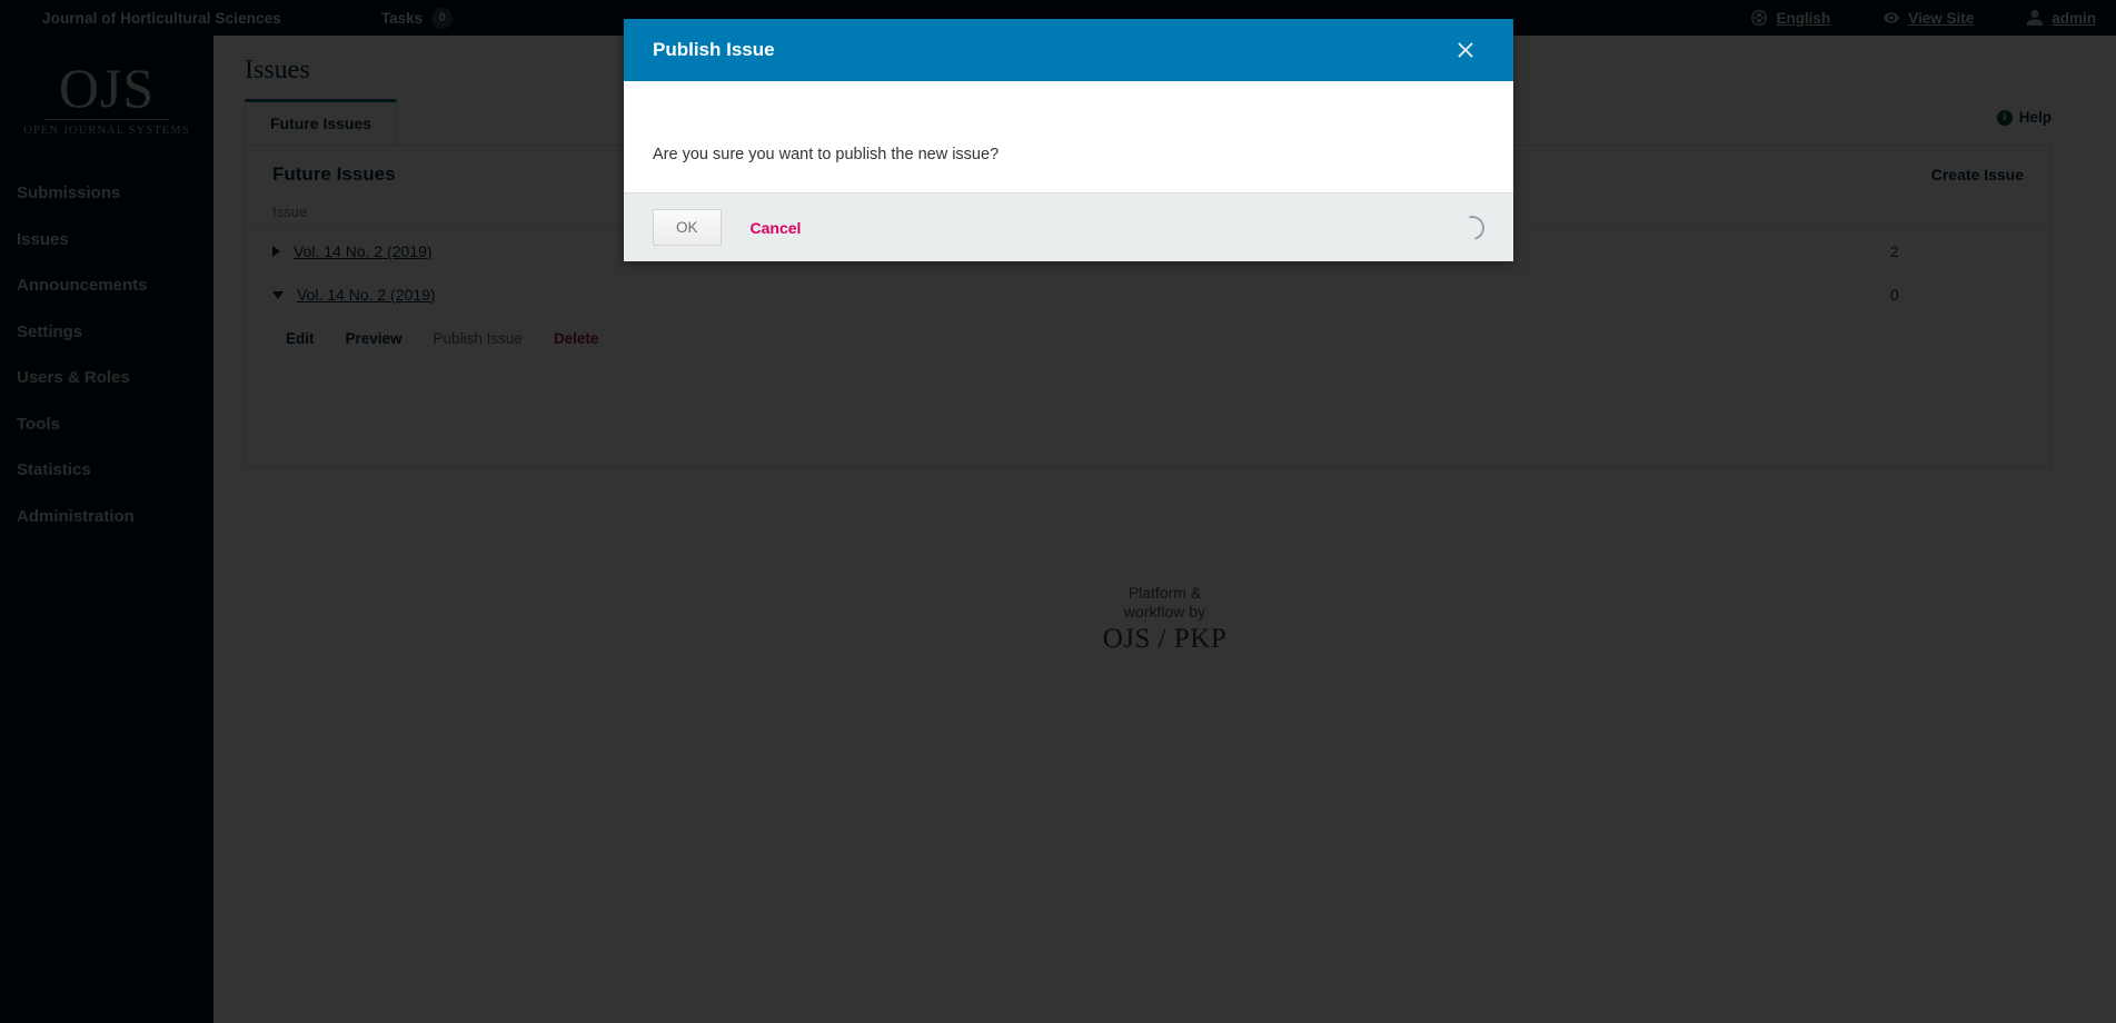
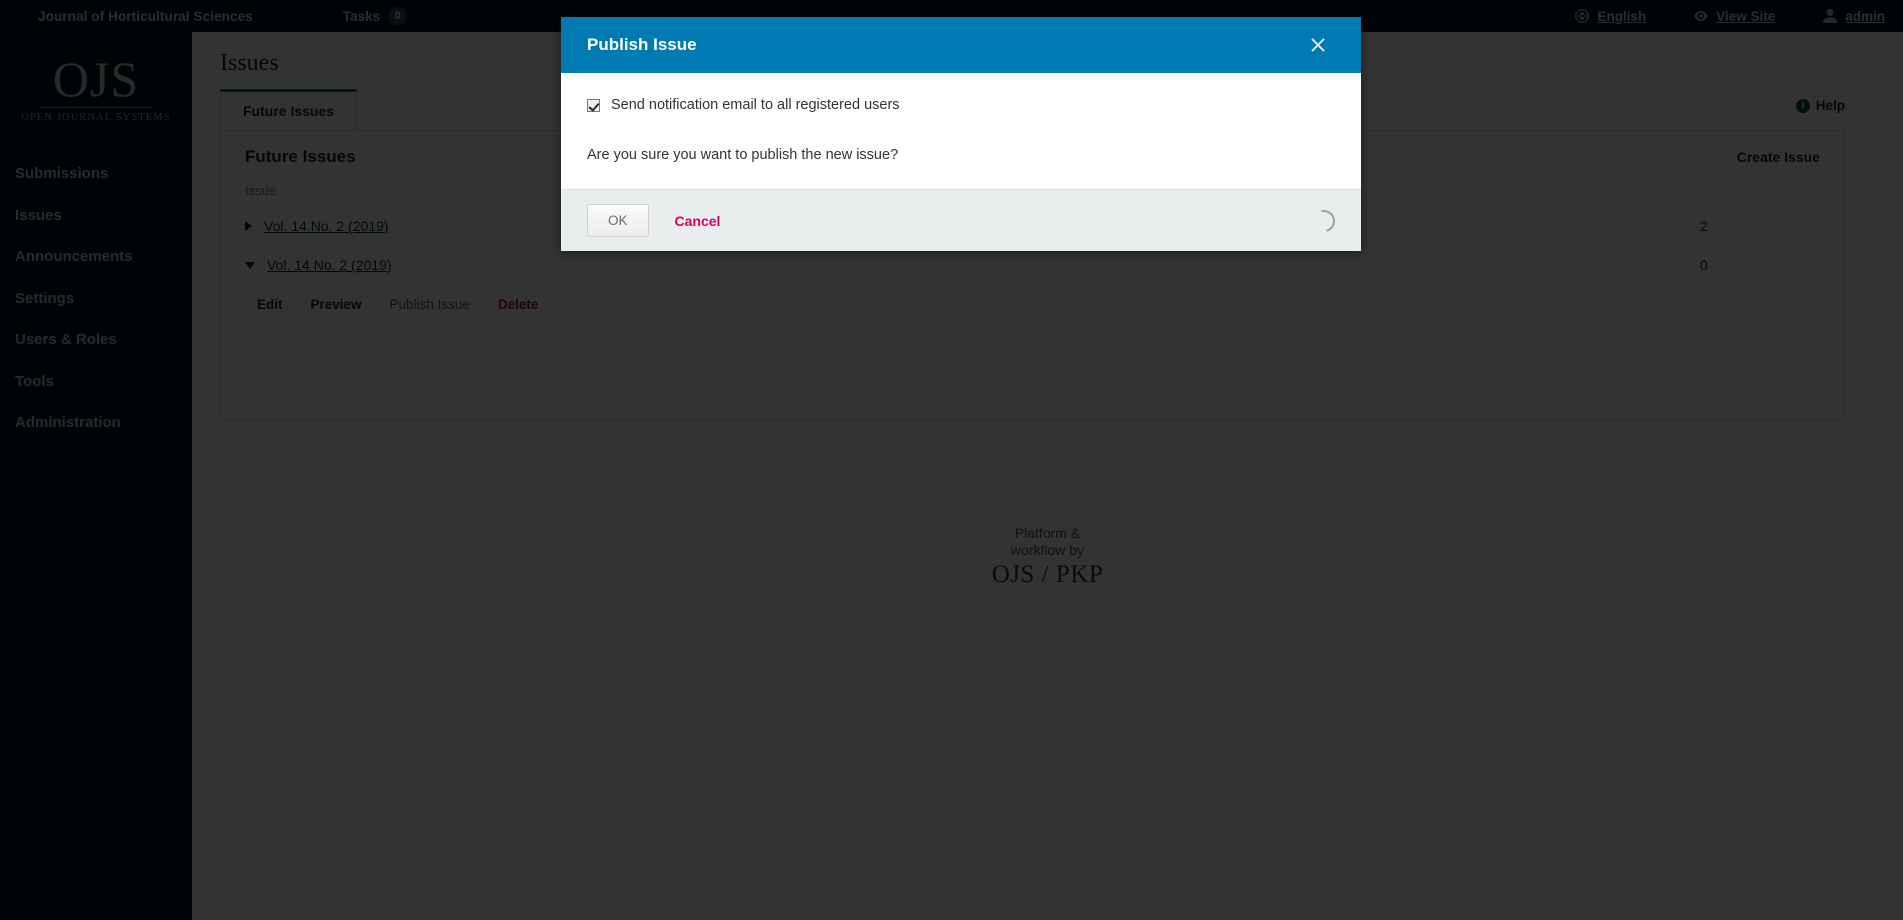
  Journal of Horticultural Sciences
  Tasks
  0
  English
  View Site
  admin
  OJS
  OPEN JOURNAL SYSTEMS
  Submissions
  Issues
  Announcements
  Settings
  Users & Roles
  Tools
- Statistics
  Administration
  Issues
  Future Issues
  i
  Help
  Future Issues
  Create Issue
  Issue
  Vol. 14 No. 2 (2019)
  2
  Vol. 14 No. 2 (2019)
  0
  Edit
  Preview
  Publish Issue
  Delete
  Platform &
  workflow by
  OJS / PKP
  Publish Issue
+ Send notification email to all registered users
  Are you sure you want to publish the new issue?
  OK
  Cancel
